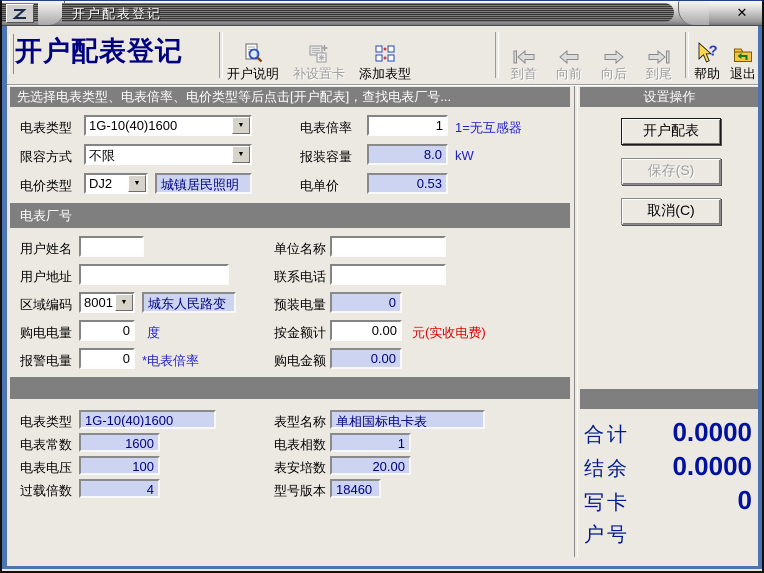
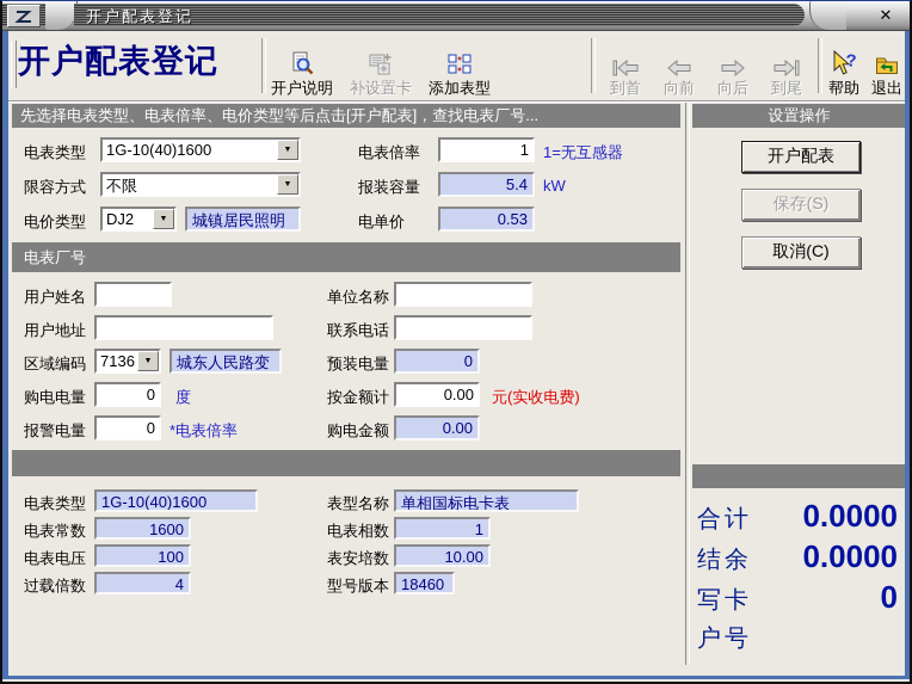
  开户配表登记
  ✕
  开户配表登记
  开户说明
  补设置卡
  添加表型
  到首
  向前
  向后
  到尾
  ?
  帮助
  退出
  先选择电表类型、电表倍率、电价类型等后点击[开户配表]，查找电表厂号...
  电表类型
  1G-10(40)1600
  电表倍率
  1
  1=无互感器
  限容方式
  不限
  报装容量
- 8.0
+ 5.4
  kW
  电价类型
  DJ2
  城镇居民照明
  电单价
  0.53
  电表厂号
  用户姓名
  单位名称
  用户地址
  联系电话
  区域编码
- 8001
+ 7136
  城东人民路变
  预装电量
  0
  购电电量
  0
  度
  按金额计
  0.00
  元(实收电费)
  报警电量
  0
  *电表倍率
  购电金额
  0.00
  电表类型
  1G-10(40)1600
  表型名称
  单相国标电卡表
  电表常数
  1600
  电表相数
  1
  电表电压
  100
  表安培数
- 20.00
+ 10.00
  过载倍数
  4
  型号版本
  18460
  设置操作
  开户配表
  保存(S)
  取消(C)
  合计
  0.0000
  结余
  0.0000
  写卡
  0
  户号
